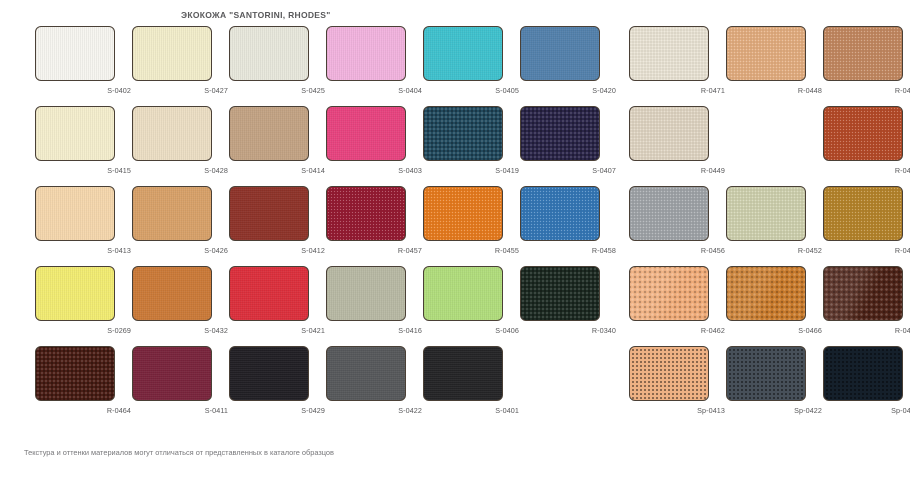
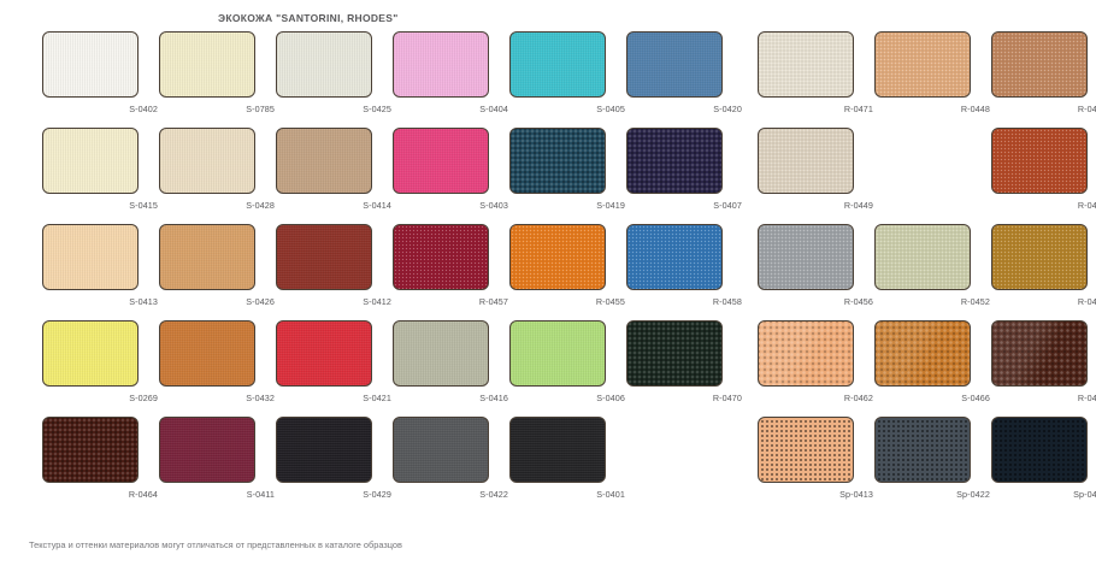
  ЭКОКОЖА "SANTORINI, RHODES"
  S-0402
- S-0427
+ S-0785
  S-0425
  S-0404
  S-0405
  S-0420
  R-0471
  R-0448
  S-0415
  S-0428
  S-0414
  S-0403
  S-0419
  S-0407
  R-0449
  S-0413
  S-0426
  S-0412
  R-0457
  R-0455
  R-0458
  R-0456
  R-0452
  S-0269
  S-0432
  S-0421
  S-0416
  S-0406
- R-0340
+ R-0470
  R-0462
  S-0466
  R-0464
  S-0411
  S-0429
  S-0422
  S-0401
  Sp-0413
  Sp-0422
  Sp-04
  Текстура и оттенки материалов могут отличаться от представленных в каталоге образцов
